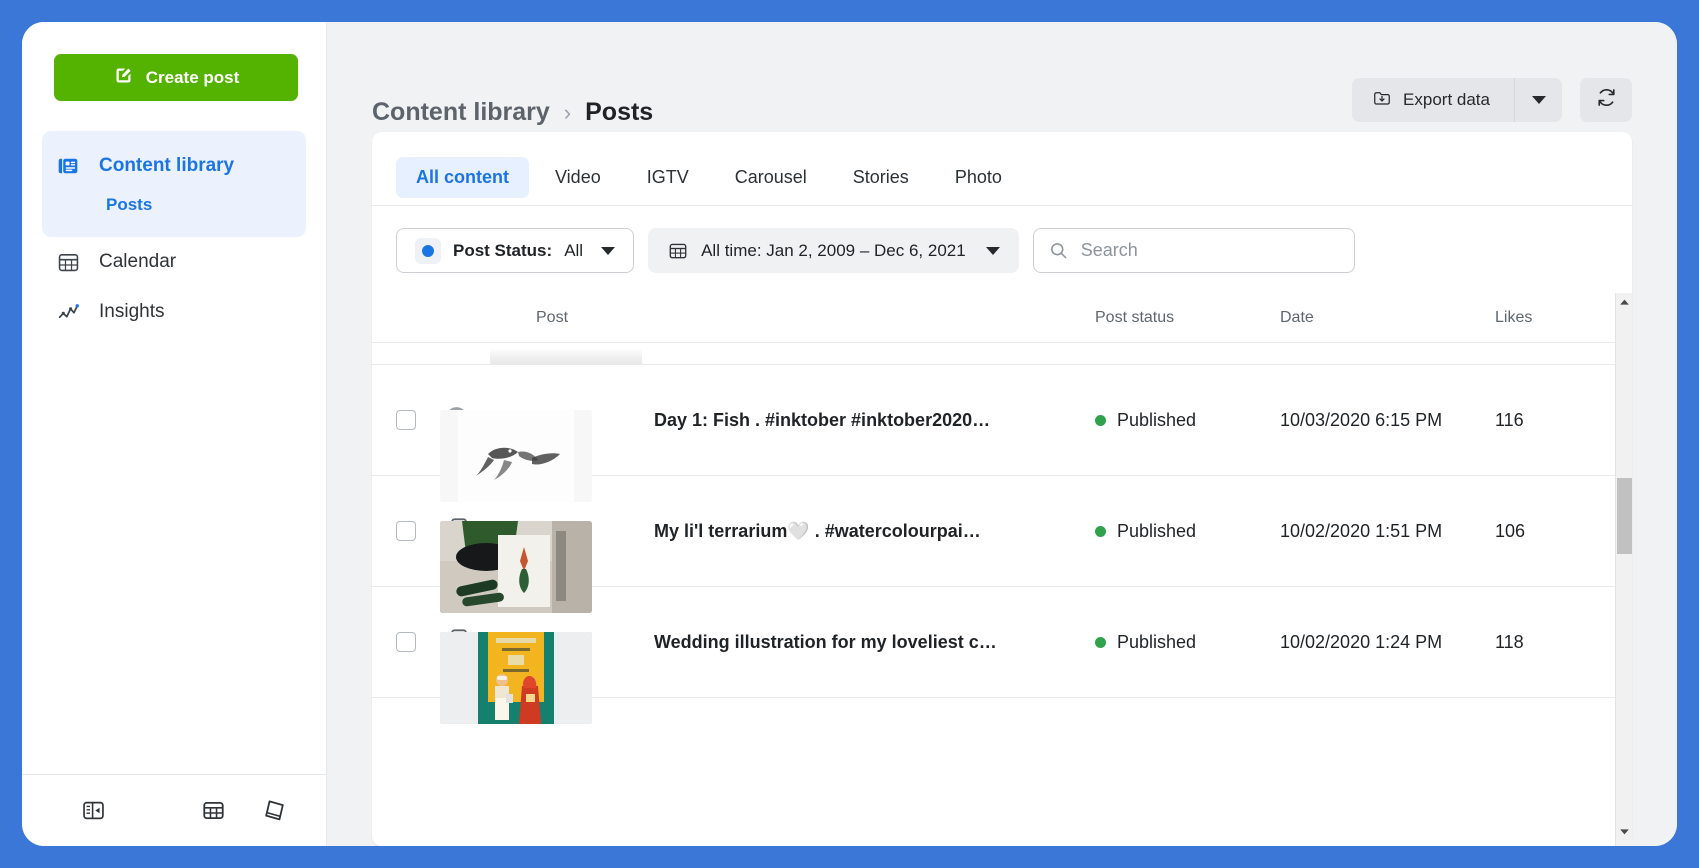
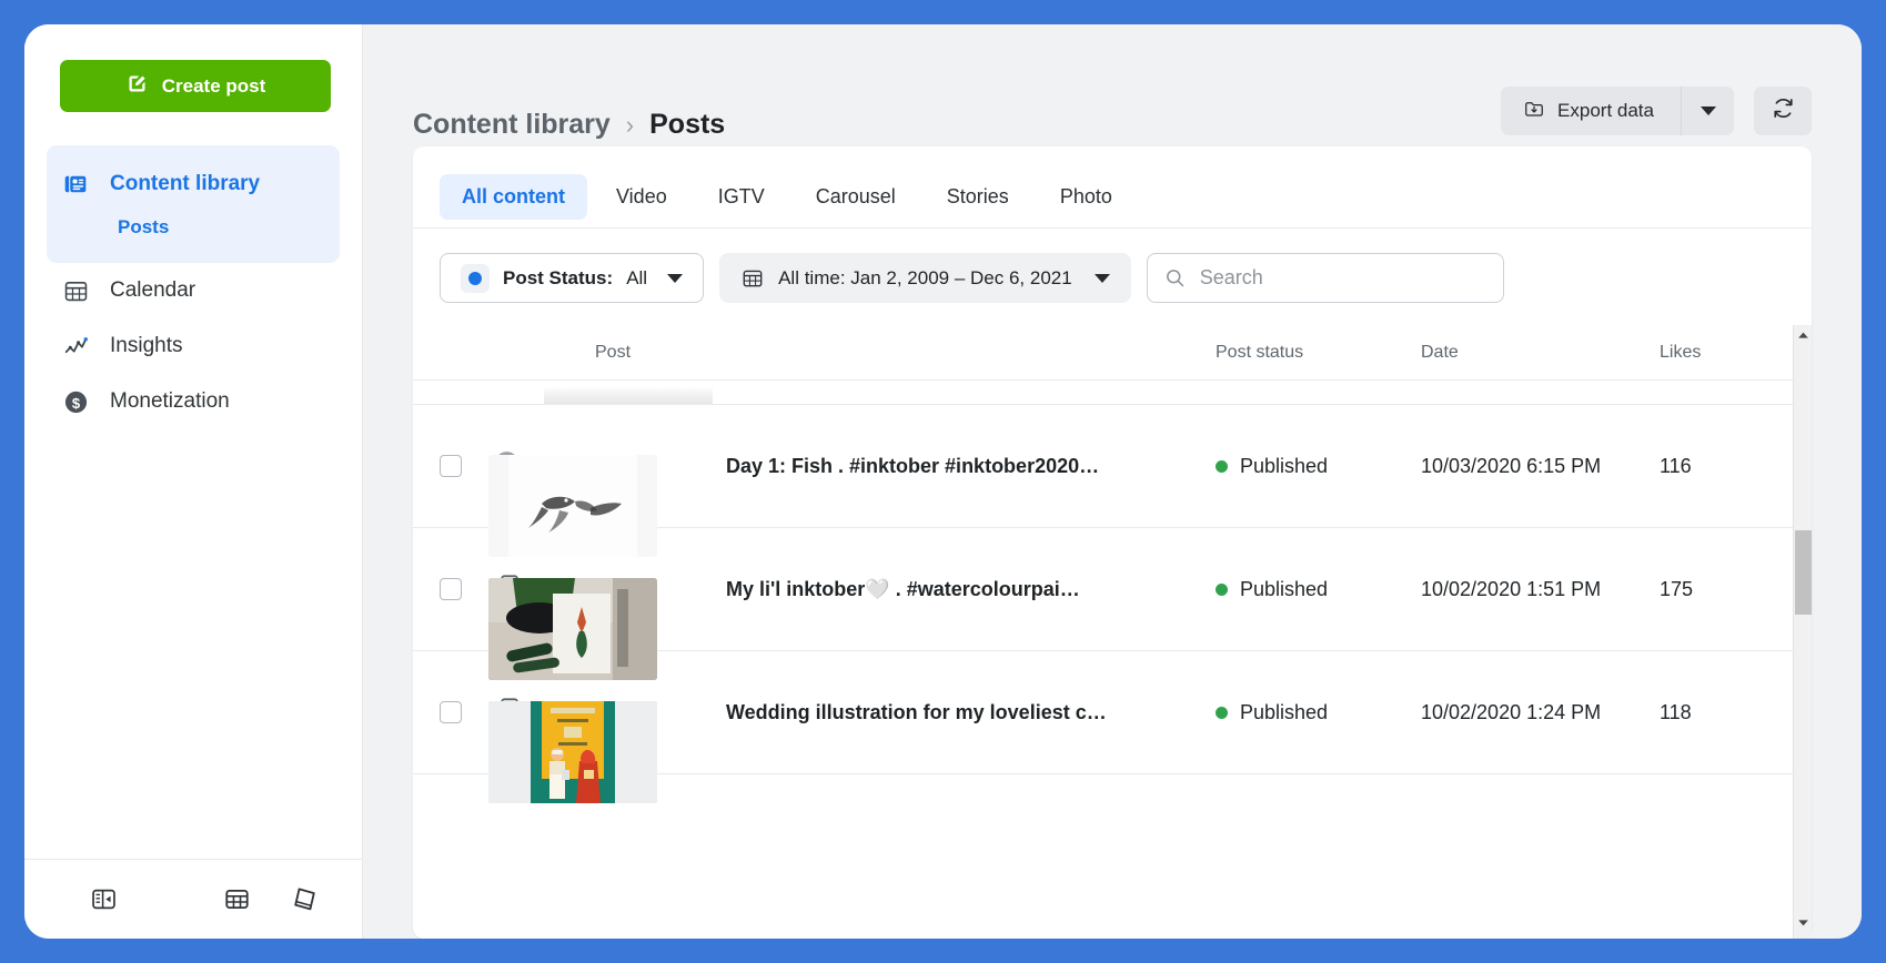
  Create post
  Content library
  Posts
  Calendar
  Insights
+ $
+ Monetization
  Content library
  ›
  Posts
  Export data
  All content
  Video
  IGTV
  Carousel
  Stories
  Photo
  Post Status:
  All
  All time: Jan 2, 2009 – Dec 6, 2021
  Search
  Post
  Post status
  Date
  Likes
  Day 1: Fish . #inktober #inktober2020…
  Published
  10/03/2020 6:15 PM
  116
- My li'l terrarium🤍 . #watercolourpai…
+ My li'l inktober🤍 . #watercolourpai…
  Published
  10/02/2020 1:51 PM
- 106
+ 175
  Wedding illustration for my loveliest c…
  Published
  10/02/2020 1:24 PM
  118
